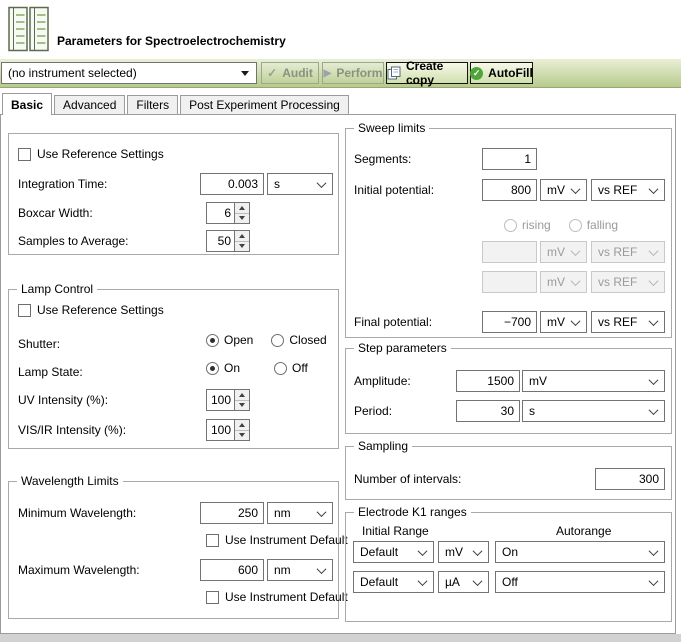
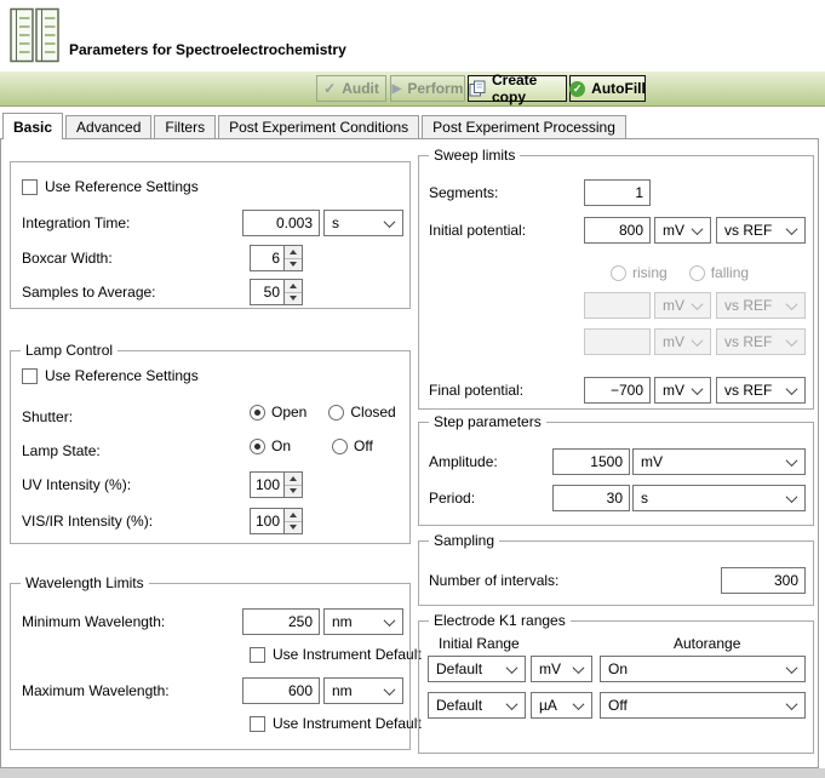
  Parameters for Spectroelectrochemistry
- (no instrument selected)
  ✓
  Audit
  ▶
  Perform
  Create copy
  ✓
  AutoFill
  Basic
  Advanced
  Filters
+ Post Experiment Conditions
  Post Experiment Processing
  Use Reference Settings
  Integration Time:
  0.003
  s
  Boxcar Width:
  6
  Samples to Average:
  50
  Lamp Control
  Use Reference Settings
  Shutter:
  Open
  Closed
  Lamp State:
  On
  Off
  UV Intensity (%):
  100
  VIS/IR Intensity (%):
  100
  Wavelength Limits
  Minimum Wavelength:
  250
  nm
  Use Instrument Default
  Maximum Wavelength:
  600
  nm
  Use Instrument Default
  Sweep limits
  Segments:
  1
  Initial potential:
  800
  mV
  vs REF
  rising
  falling
  mV
  vs REF
  mV
  vs REF
  Final potential:
  −700
  mV
  vs REF
  Step parameters
  Amplitude:
  1500
  mV
  Period:
  30
  s
  Sampling
  Number of intervals:
  300
  Electrode K1 ranges
  Initial Range
  Autorange
  Default
  mV
  On
  Default
  µA
  Off
